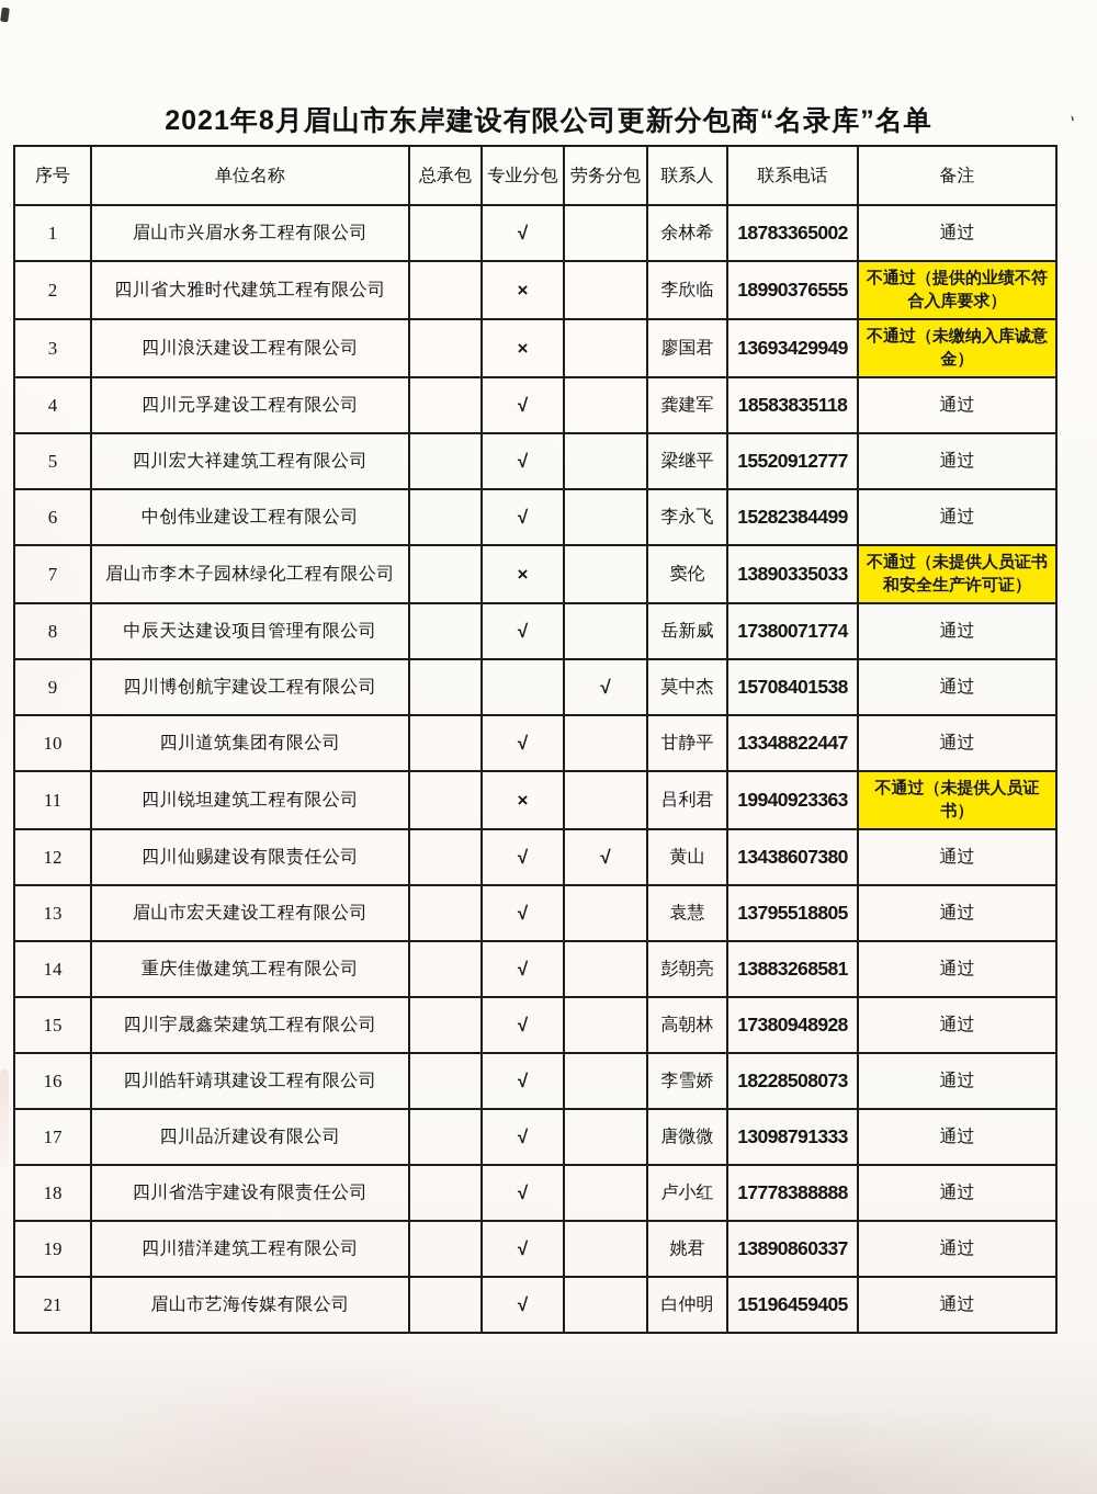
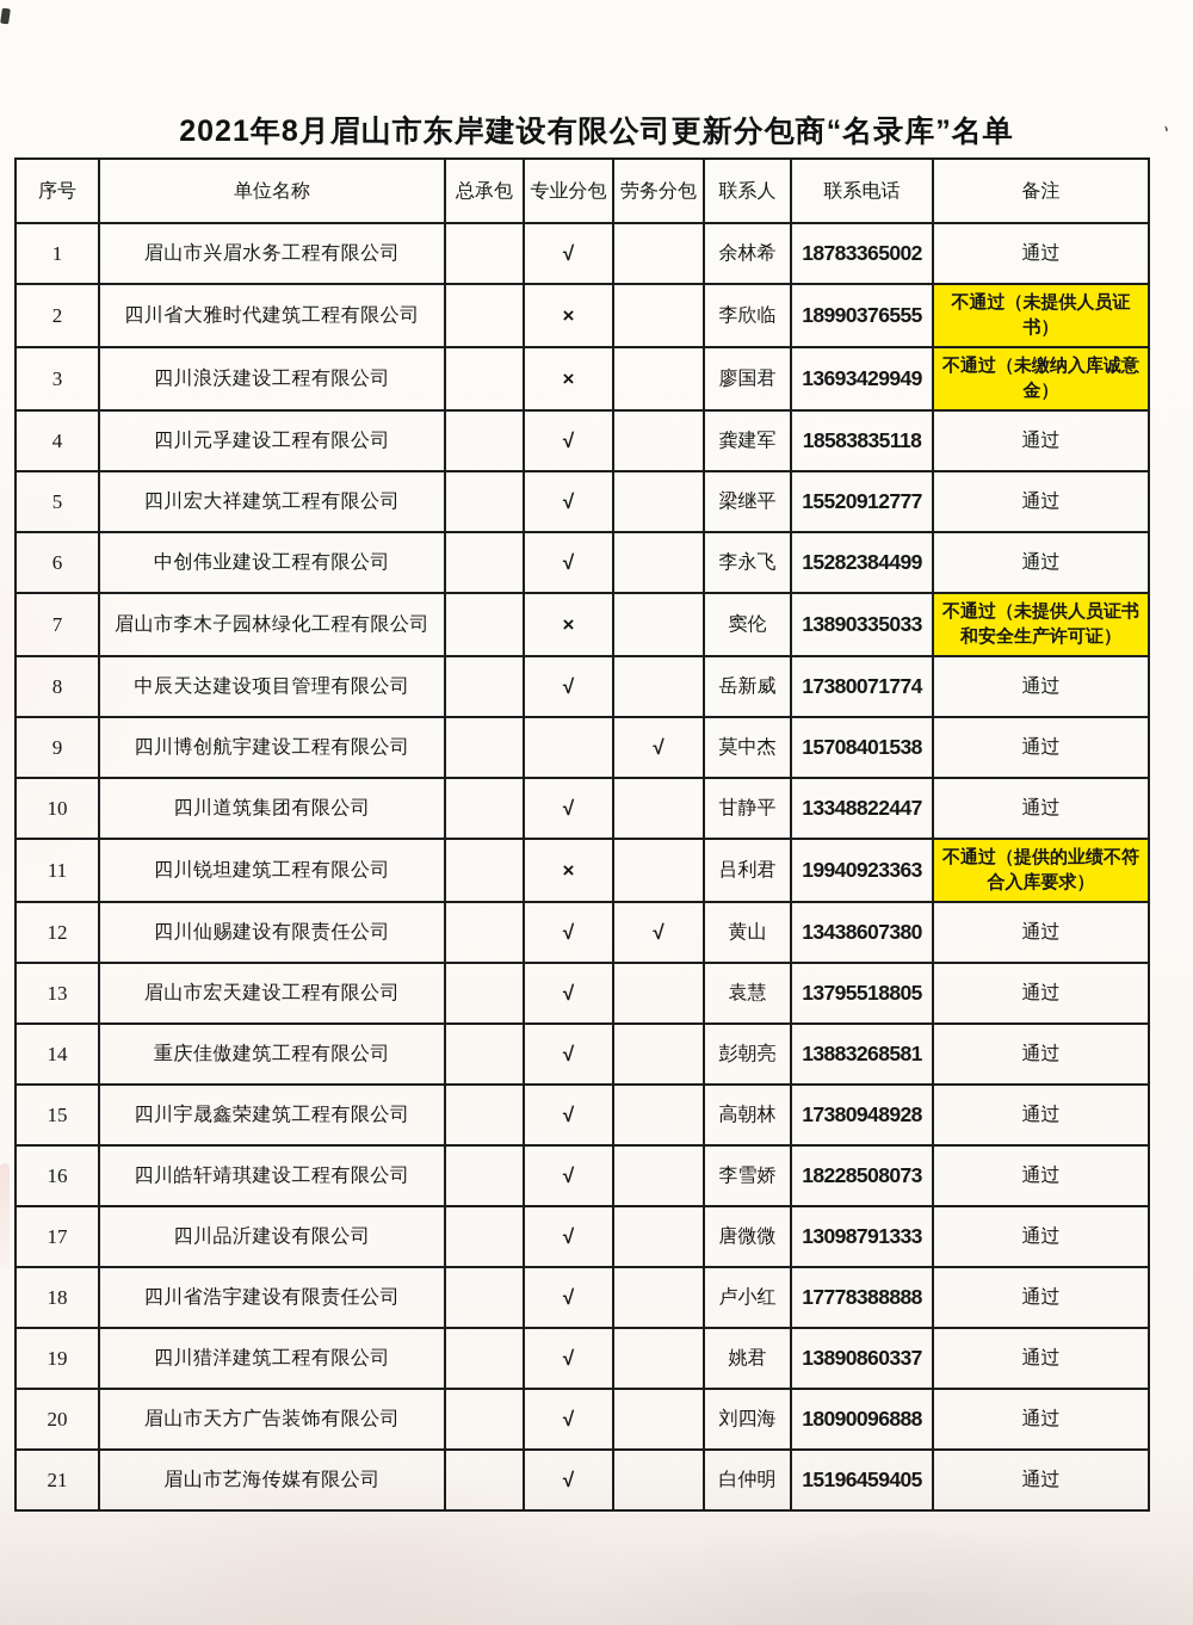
  2021年8月眉山市东岸建设有限公司更新分包商“名录库”名单
  序号	单位名称	总承包	专业分包	劳务分包	联系人	联系电话	备注
  1	眉山市兴眉水务工程有限公司		√		余林希	18783365002	通过
- 2	四川省大雅时代建筑工程有限公司		×		李欣临	18990376555	不通过（提供的业绩不符合入库要求）
+ 2	四川省大雅时代建筑工程有限公司		×		李欣临	18990376555	不通过（未提供人员证书）
  3	四川浪沃建设工程有限公司		×		廖国君	13693429949	不通过（未缴纳入库诚意金）
  4	四川元孚建设工程有限公司		√		龚建军	18583835118	通过
  5	四川宏大祥建筑工程有限公司		√		梁继平	15520912777	通过
  6	中创伟业建设工程有限公司		√		李永飞	15282384499	通过
  7	眉山市李木子园林绿化工程有限公司		×		窦伦	13890335033	不通过（未提供人员证书和安全生产许可证）
  8	中辰天达建设项目管理有限公司		√		岳新威	17380071774	通过
  9	四川博创航宇建设工程有限公司			√	莫中杰	15708401538	通过
  10	四川道筑集团有限公司		√		甘静平	13348822447	通过
- 11	四川锐坦建筑工程有限公司		×		吕利君	19940923363	不通过（未提供人员证书）
+ 11	四川锐坦建筑工程有限公司		×		吕利君	19940923363	不通过（提供的业绩不符合入库要求）
  12	四川仙赐建设有限责任公司		√	√	黄山	13438607380	通过
  13	眉山市宏天建设工程有限公司		√		袁慧	13795518805	通过
  14	重庆佳傲建筑工程有限公司		√		彭朝亮	13883268581	通过
  15	四川宇晟鑫荣建筑工程有限公司		√		高朝林	17380948928	通过
  16	四川皓轩靖琪建设工程有限公司		√		李雪娇	18228508073	通过
  17	四川品沂建设有限公司		√		唐微微	13098791333	通过
  18	四川省浩宇建设有限责任公司		√		卢小红	17778388888	通过
  19	四川猎洋建筑工程有限公司		√		姚君	13890860337	通过
+ 20	眉山市天方广告装饰有限公司		√		刘四海	18090096888	通过
  21	眉山市艺海传媒有限公司		√		白仲明	15196459405	通过
